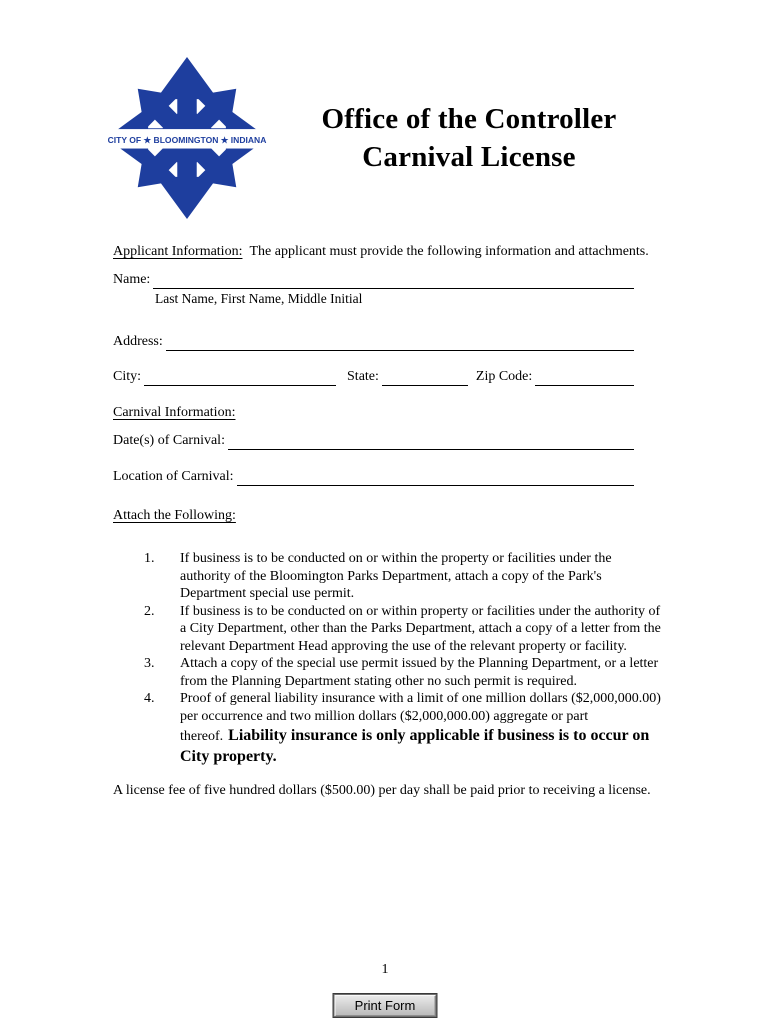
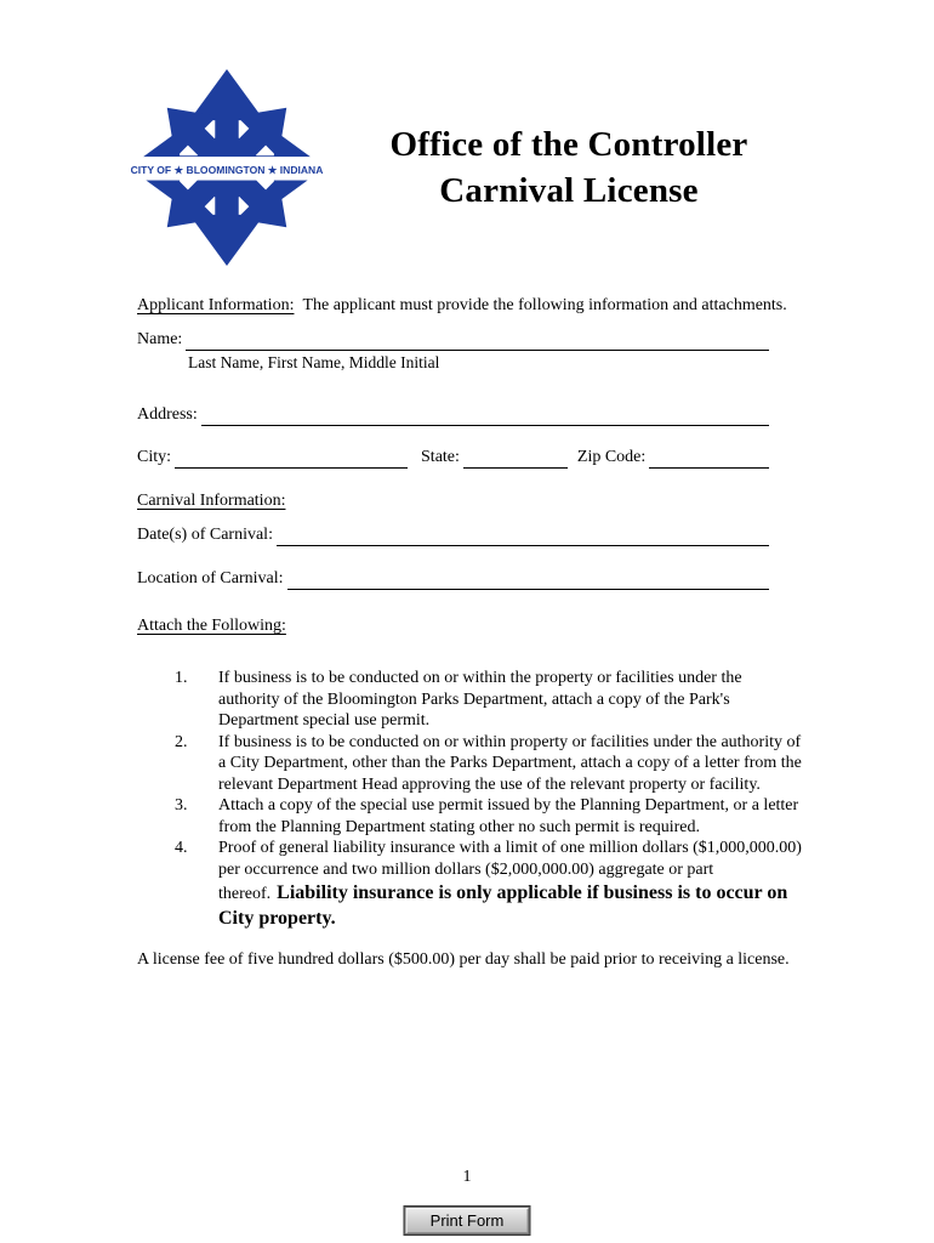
  CITY OF ★ BLOOMINGTON ★ INDIANA
  Office of the Controller
  Carnival License
  Applicant Information: The applicant must provide the following information and attachments.
  Name:
  Last Name, First Name, Middle Initial
  Address:
  City:
  State:
  Zip Code:
  Carnival Information:
  Date(s) of Carnival:
  Location of Carnival:
  Attach the Following:
  1.
  If business is to be conducted on or within the property or facilities under the authority of the Bloomington Parks Department, attach a copy of the Park's Department special use permit.
  2.
  If business is to be conducted on or within property or facilities under the authority of a City Department, other than the Parks Department, attach a copy of a letter from the relevant Department Head approving the use of the relevant property or facility.
  3.
  Attach a copy of the special use permit issued by the Planning Department, or a letter from the Planning Department stating other no such permit is required.
  4.
- Proof of general liability insurance with a limit of one million dollars ($2,000,000.00) per occurrence and two million dollars ($2,000,000.00) aggregate or part thereof. Liability insurance is only applicable if business is to occur on City property.
+ Proof of general liability insurance with a limit of one million dollars ($1,000,000.00) per occurrence and two million dollars ($2,000,000.00) aggregate or part thereof. Liability insurance is only applicable if business is to occur on City property.
  A license fee of five hundred dollars ($500.00) per day shall be paid prior to receiving a license.
  1
  Print Form
